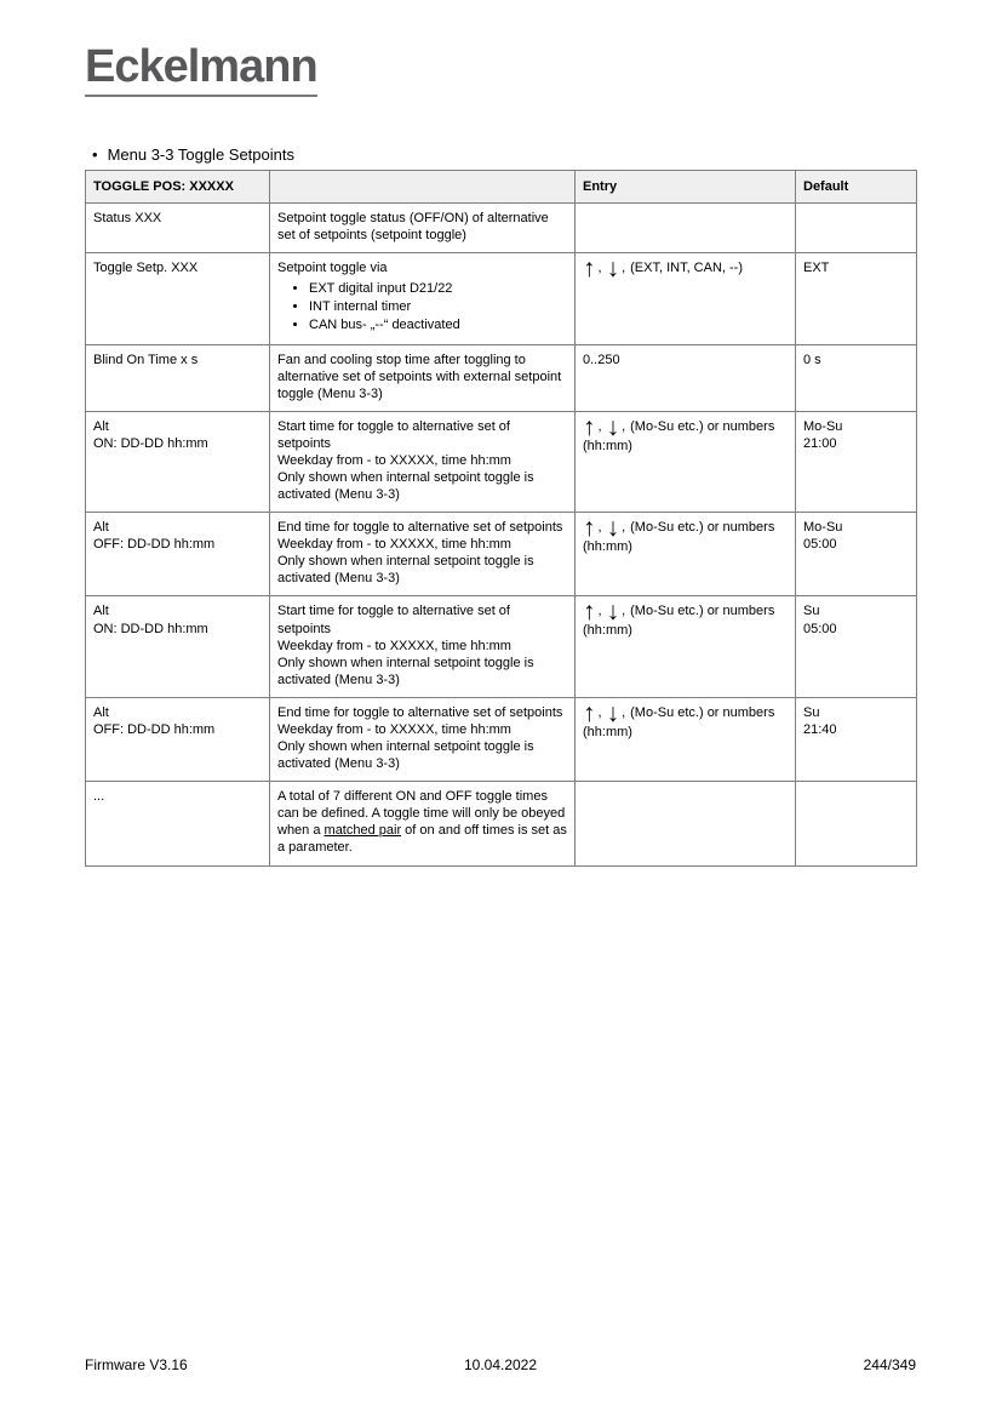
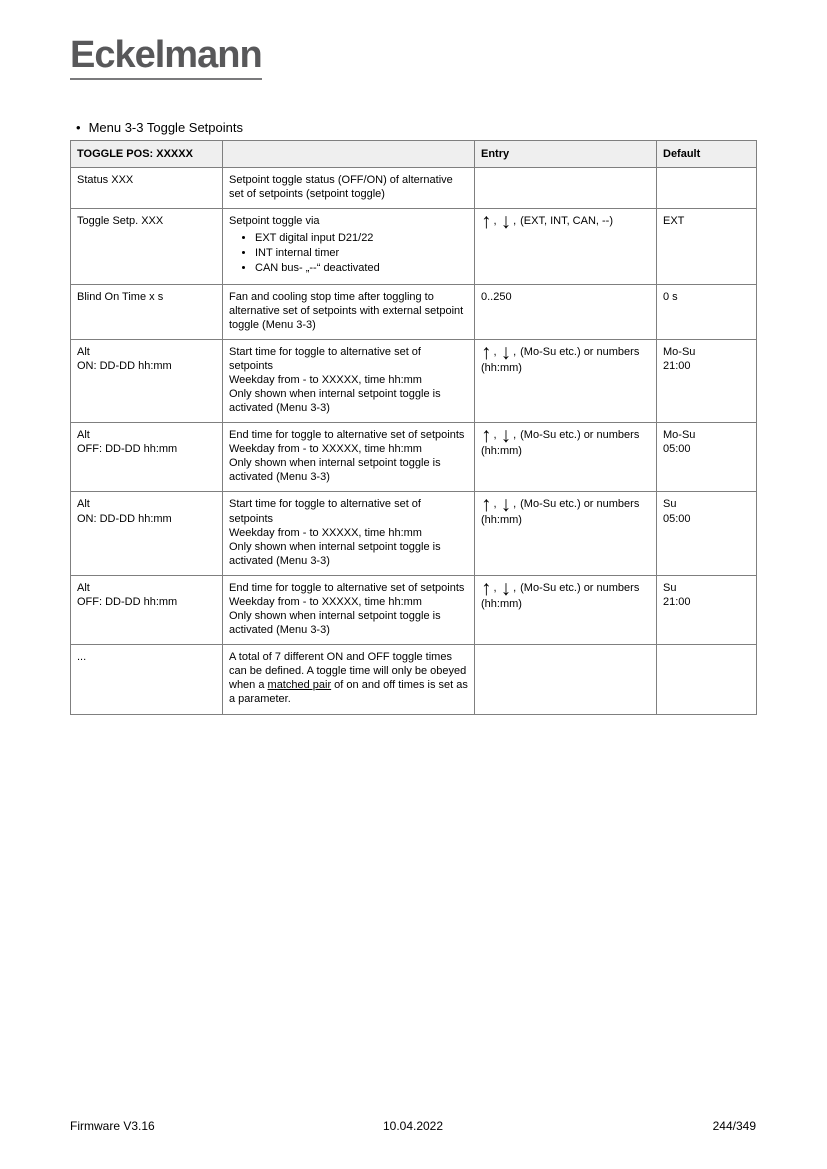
  Eckelmann
  • Menu 3-3 Toggle Setpoints
  TOGGLE POS: XXXXX		Entry	Default
  Status XXX	Setpoint toggle status (OFF/ON) of alternative set of setpoints (setpoint toggle)
  Toggle Setp. XXX	Setpoint toggle via EXT digital input D21/22 INT internal timer CAN bus- „--“ deactivated	↑ , ↓ , (EXT, INT, CAN, --)	EXT
  Blind On Time x s	Fan and cooling stop time after toggling to alternative set of setpoints with external setpoint toggle (Menu 3-3)	0..250	0 s
  Alt ON: DD-DD hh:mm	Start time for toggle to alternative set of setpoints Weekday from - to XXXXX, time hh:mm Only shown when internal setpoint toggle is activated (Menu 3-3)	↑ , ↓ , (Mo-Su etc.) or numbers (hh:mm)	Mo-Su 21:00
  Alt OFF: DD-DD hh:mm	End time for toggle to alternative set of setpoints Weekday from - to XXXXX, time hh:mm Only shown when internal setpoint toggle is activated (Menu 3-3)	↑ , ↓ , (Mo-Su etc.) or numbers (hh:mm)	Mo-Su 05:00
  Alt ON: DD-DD hh:mm	Start time for toggle to alternative set of setpoints Weekday from - to XXXXX, time hh:mm Only shown when internal setpoint toggle is activated (Menu 3-3)	↑ , ↓ , (Mo-Su etc.) or numbers (hh:mm)	Su 05:00
- Alt OFF: DD-DD hh:mm	End time for toggle to alternative set of setpoints Weekday from - to XXXXX, time hh:mm Only shown when internal setpoint toggle is activated (Menu 3-3)	↑ , ↓ , (Mo-Su etc.) or numbers (hh:mm)	Su 21:40
+ Alt OFF: DD-DD hh:mm	End time for toggle to alternative set of setpoints Weekday from - to XXXXX, time hh:mm Only shown when internal setpoint toggle is activated (Menu 3-3)	↑ , ↓ , (Mo-Su etc.) or numbers (hh:mm)	Su 21:00
  ...	A total of 7 different ON and OFF toggle times can be defined. A toggle time will only be obeyed when a matched pair of on and off times is set as a parameter.
  10.04.2022
  Firmware V3.16
  244/349
